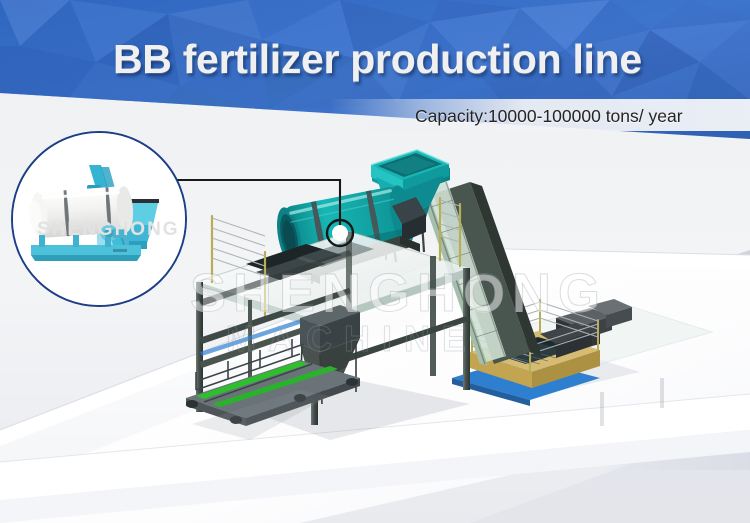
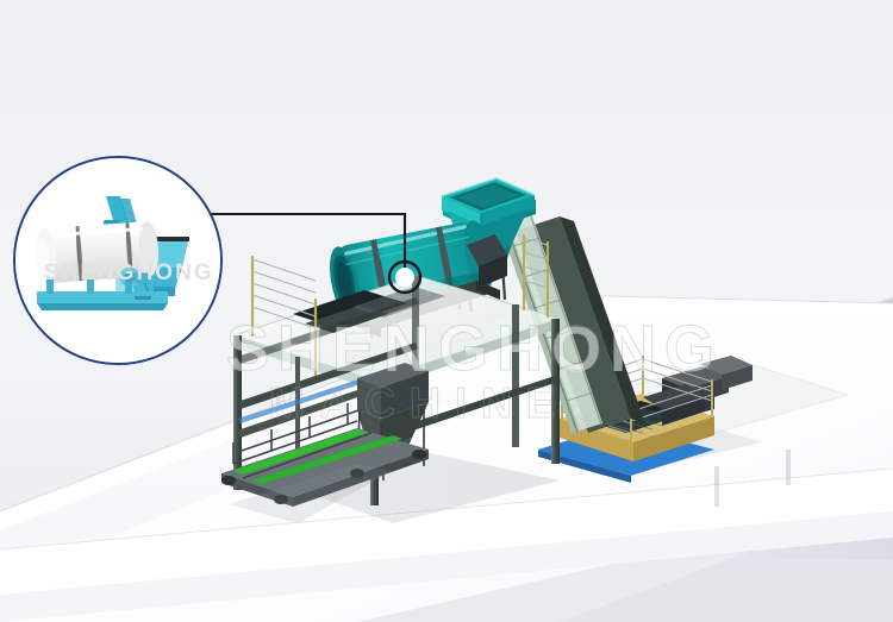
  SHENGHONG
  MACHINE
- BB fertilizer production line
- Capacity:10000-100000 tons/ year
  SHENGHONG
